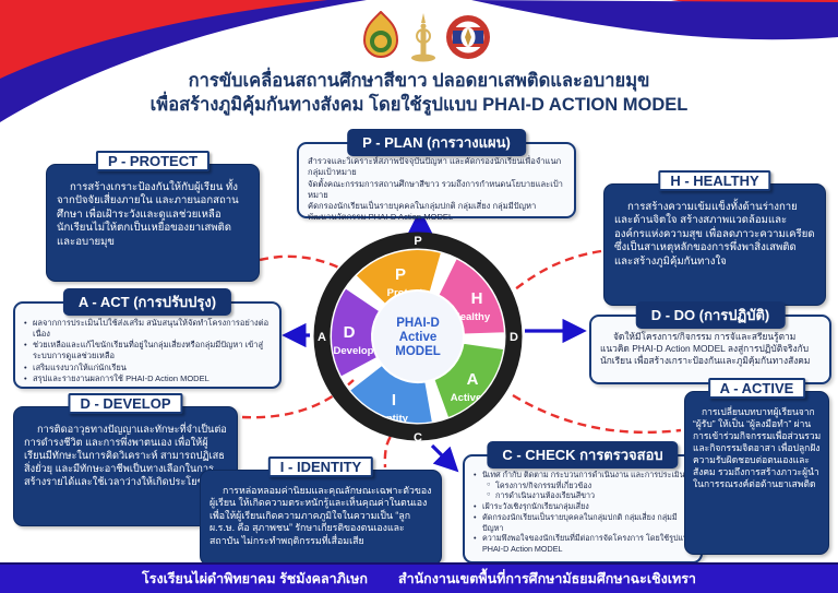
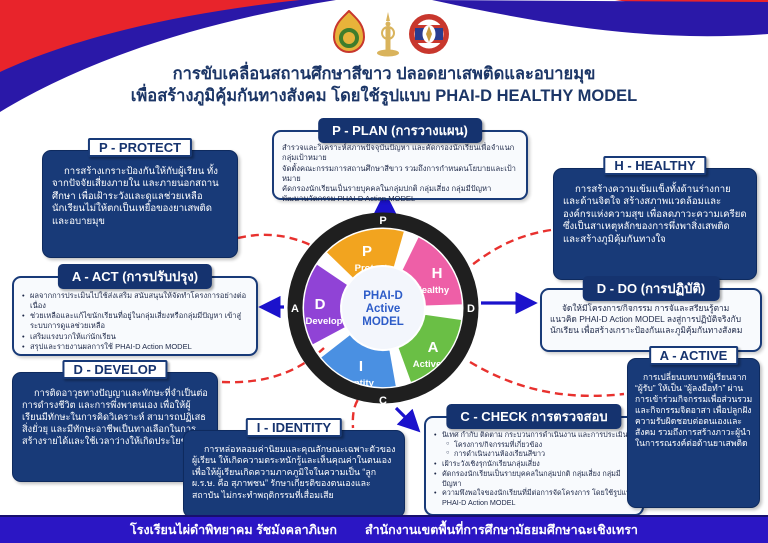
  การขับเคลื่อนสถานศึกษาสีขาว ปลอดยาเสพติดและอบายมุข
- เพื่อสร้างภูมิคุ้มกันทางสังคม โดยใช้รูปแบบ PHAI-D ACTION MODEL
+ เพื่อสร้างภูมิคุ้มกันทางสังคม โดยใช้รูปแบบ PHAI-D HEALTHY MODEL
  P
  H
  ealthy
  A
  Active
  I
  D
  Develop
  P
  D
  C
  A
  PHAI-D
  Active
  MODEL
  P - PLAN (การวางแผน)
  สำรวจและวิเคราะห์สภาพปัจจุบันปัญหา และคัดกรองนักเรียนเพื่อจำแนกกลุ่มเป้าหมาย
  จัดตั้งคณะกรรมการสถานศึกษาสีขาว รวมถึงการกำหนดนโยบายและเป้าหมาย
  คัดกรองนักเรียนเป็นรายบุคคลในกลุ่มปกติ กลุ่มเสี่ยง กลุ่มมีปัญหา
  พัฒนานวัตกรรม PHAI-D Action MODEL
  P - PROTECT
  การสร้างเกราะป้องกันให้กับผู้เรียน ทั้งจากปัจจัยเสี่ยงภายใน และภายนอกสถานศึกษา เพื่อเฝ้าระวังและดูแลช่วยเหลือนักเรียนไม่ให้ตกเป็นเหยื่อของยาเสพติดและอบายมุข
  H - HEALTHY
  การสร้างความเข้มแข็งทั้งด้านร่างกาย และด้านจิตใจ สร้างสภาพแวดล้อมและองค์กรแห่งความสุข เพื่อลดภาวะความเครียด ซึ่งเป็นสาเหตุหลักของการพึ่งพาสิ่งเสพติด และสร้างภูมิคุ้มกันทางใจ
  A - ACT (การปรับปรุง)
  ผลจากการประเมินไปใช้ส่งเสริม สนับสนุนให้จัดทำโครงการอย่างต่อเนื่อง
  ช่วยเหลือและแก้ไขนักเรียนที่อยู่ในกลุ่มเสี่ยงหรือกลุ่มมีปัญหา เข้าสู่ระบบการดูแลช่วยเหลือ
  เสริมแรงบวกให้แก่นักเรียน
  สรุปและรายงานผลการใช้ PHAI-D Action MODEL
  D - DO (การปฏิบัติ)
  จัดให้มีโครงการ/กิจกรรม การจัและสรียนรู้ตามแนวคิด PHAI-D Action MODEL ลงสู่การปฏิบัติจริงกับนักเรียน เพื่อสร้างเกราะป้องกันและภูมิคุ้มกันทางสังคม
  D - DEVELOP
  การติดอาวุธทางปัญญาและทักษะที่จำเป็นต่อการดำรงชีวิต และการพึ่งพาตนเอง เพื่อให้ผู้เรียนมีทักษะในการคิดวิเคราะห์ สามารถปฏิเสธสิ่งยั่วยุ และมีทักษะอาชีพเป็นทางเลือกในการสร้างรายได้และใช้เวลาว่างให้เกิดประโย
  I - IDENTITY
  การหล่อหลอมค่านิยมและคุณลักษณะเฉพาะตัวของผู้เรียน ให้เกิดความตระหนักรู้และเห็นคุณค่าในตนเอง เพื่อให้ผู้เรียนเกิดความภาคภูมิใจในความเป็น “ลูก ผ.ร.ษ. คือ สุภาพชน” รักษาเกียรติของตนเองและสถาบัน ไม่กระทำพฤติกรรมที่เสื่อมเสีย
  C - CHECK การตรวจสอบ
  นิเทศ กำกับ ติดตาม กระบวนการดำเนินงาน และการประเมิน
  โครงการ/กิจกรรมที่เกี่ยวข้อง
  การดำเนินงานห้องเรียนสีขาว
  เฝ้าระวังเชิงรุกนักเรียนกลุ่มเสี่ยง
  คัดกรองนักเรียนเป็นรายบุคคลในกลุ่มปกติ กลุ่มเสี่ยง กลุ่มมีปัญหา
  ความพึงพอใจของนักเรียนที่มีต่อการจัดโครงการ โดยใช้รูปแ PHAI-D Action MODEL
  A - ACTIVE
  การเปลี่ยนบทบาทผู้เรียนจาก “ผู้รับ” ให้เป็น “ผู้ลงมือทำ” ผ่านการเข้าร่วมกิจกรรมเพื่อส่วนรวม และกิจกรรมจิตอาสา เพื่อปลูกฝังความรับผิดชอบต่อตนเองและสังคม รวมถึงการสร้างภาวะผู้นำในการรณรงค์ต่อต้านยาเสพติด
  โรงเรียนไผ่ดำพิทยาคม รัชมังคลาภิเษก
  สำนักงานเขตพื้นที่การศึกษามัธยมศึกษาฉะเชิงเทรา
